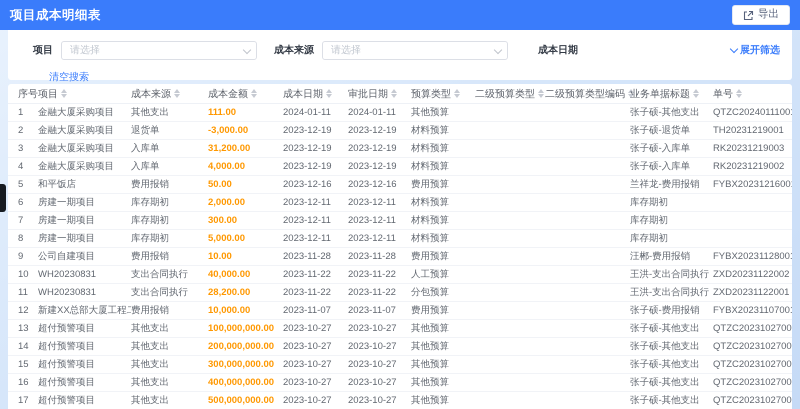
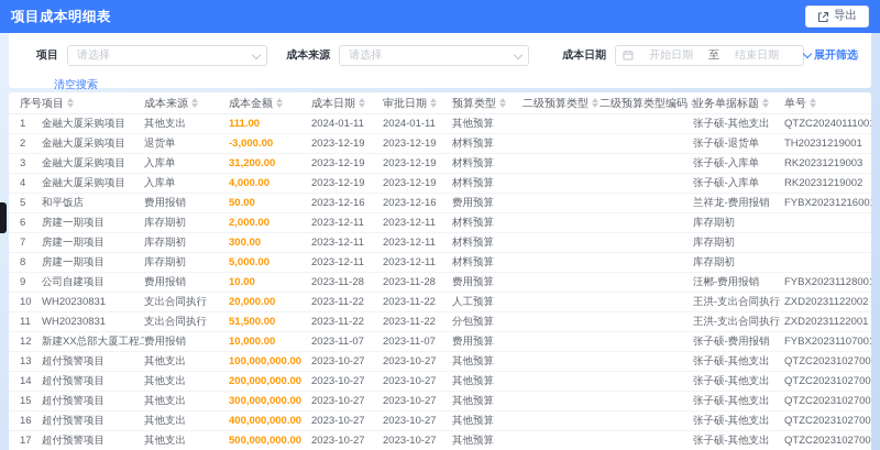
  项目成本明细表
  导出
  项目
  请选择
  成本来源
  请选择
  成本日期
+ 开始日期
+ 至
+ 结束日期
  展开筛选
  清空搜索
  序号
  项目
  成本来源
  成本金额
  成本日期
  审批日期
  预算类型
  二级预算类型
  二级预算类型编码
  业务单据标题
  单号
  1
  金融大厦采购项目
  其他支出
  111.00
  2024-01-11
  2024-01-11
  其他预算
  张子硕-其他支出
  QTZC2024011100
  2
  金融大厦采购项目
  退货单
  -3,000.00
  2023-12-19
  2023-12-19
  材料预算
  张子硕-退货单
  TH20231219001
  3
  金融大厦采购项目
  入库单
  31,200.00
  2023-12-19
  2023-12-19
  材料预算
  张子硕-入库单
  RK20231219003
  4
  金融大厦采购项目
  入库单
  4,000.00
  2023-12-19
  2023-12-19
  材料预算
  张子硕-入库单
  RK20231219002
  5
  和平饭店
  费用报销
  50.00
  2023-12-16
  2023-12-16
  费用预算
  兰祥龙-费用报销
  FYBX2023121600
  6
  房建一期项目
  库存期初
  2,000.00
  2023-12-11
  2023-12-11
  材料预算
  库存期初
  7
  房建一期项目
  库存期初
  300.00
  2023-12-11
  2023-12-11
  材料预算
  库存期初
  8
  房建一期项目
  库存期初
  5,000.00
  2023-12-11
  2023-12-11
  材料预算
  库存期初
  9
  公司自建项目
  费用报销
  10.00
  2023-11-28
  2023-11-28
  费用预算
  汪郴-费用报销
  FYBX2023112800
  10
  WH20230831
  支出合同执行
- 40,000.00
+ 20,000.00
  2023-11-22
  2023-11-22
  人工预算
  王洪-支出合同执行
  ZXD20231122002
  11
  WH20230831
  支出合同执行
- 28,200.00
+ 51,500.00
  2023-11-22
  2023-11-22
  分包预算
  王洪-支出合同执行
  ZXD20231122001
  12
  新建XX总部大厦工程
  费用报销
  10,000.00
  2023-11-07
  2023-11-07
  费用预算
  张子硕-费用报销
  FYBX2023110700
  13
  超付预警项目
  其他支出
  100,000,000.00
  2023-10-27
  2023-10-27
  其他预算
  张子硕-其他支出
  QTZC2023102700
  14
  超付预警项目
  其他支出
  200,000,000.00
  2023-10-27
  2023-10-27
  其他预算
  张子硕-其他支出
  QTZC2023102700
  15
  超付预警项目
  其他支出
  300,000,000.00
  2023-10-27
  2023-10-27
  其他预算
  张子硕-其他支出
  QTZC2023102700
  16
  超付预警项目
  其他支出
  400,000,000.00
  2023-10-27
  2023-10-27
  其他预算
  张子硕-其他支出
  QTZC2023102700
  17
  超付预警项目
  其他支出
  500,000,000.00
  2023-10-27
  2023-10-27
  其他预算
  张子硕-其他支出
  QTZC2023102700
